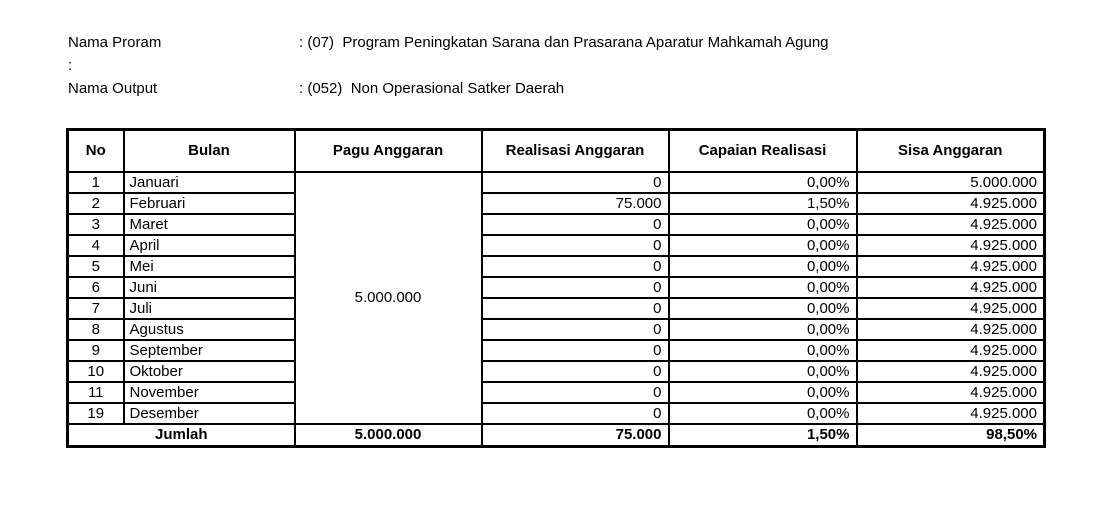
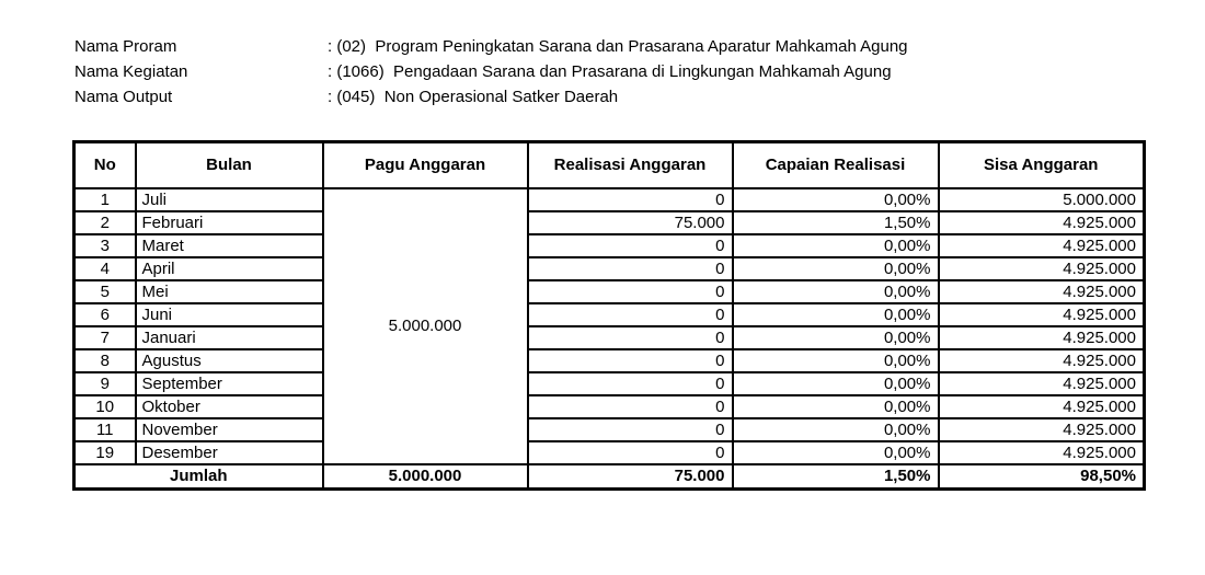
  Nama Proram
  :
- (07) Program Peningkatan Sarana dan Prasarana Aparatur Mahkamah Agung
+ (02) Program Peningkatan Sarana dan Prasarana Aparatur Mahkamah Agung
+ Nama Kegiatan
  :
+ (1066) Pengadaan Sarana dan Prasarana di Lingkungan Mahkamah Agung
  Nama Output
  :
- (052) Non Operasional Satker Daerah
+ (045) Non Operasional Satker Daerah
  No	Bulan	Pagu Anggaran	Realisasi Anggaran	Capaian Realisasi	Sisa Anggaran
- 1	Januari	5.000.000	0	0,00%	5.000.000
+ 1	Juli	5.000.000	0	0,00%	5.000.000
  2	Februari	75.000	1,50%	4.925.000
  3	Maret	0	0,00%	4.925.000
  4	April	0	0,00%	4.925.000
  5	Mei	0	0,00%	4.925.000
  6	Juni	0	0,00%	4.925.000
- 7	Juli	0	0,00%	4.925.000
+ 7	Januari	0	0,00%	4.925.000
  8	Agustus	0	0,00%	4.925.000
  9	September	0	0,00%	4.925.000
  10	Oktober	0	0,00%	4.925.000
  11	November	0	0,00%	4.925.000
  19	Desember	0	0,00%	4.925.000
  Jumlah	5.000.000	75.000	1,50%	98,50%
